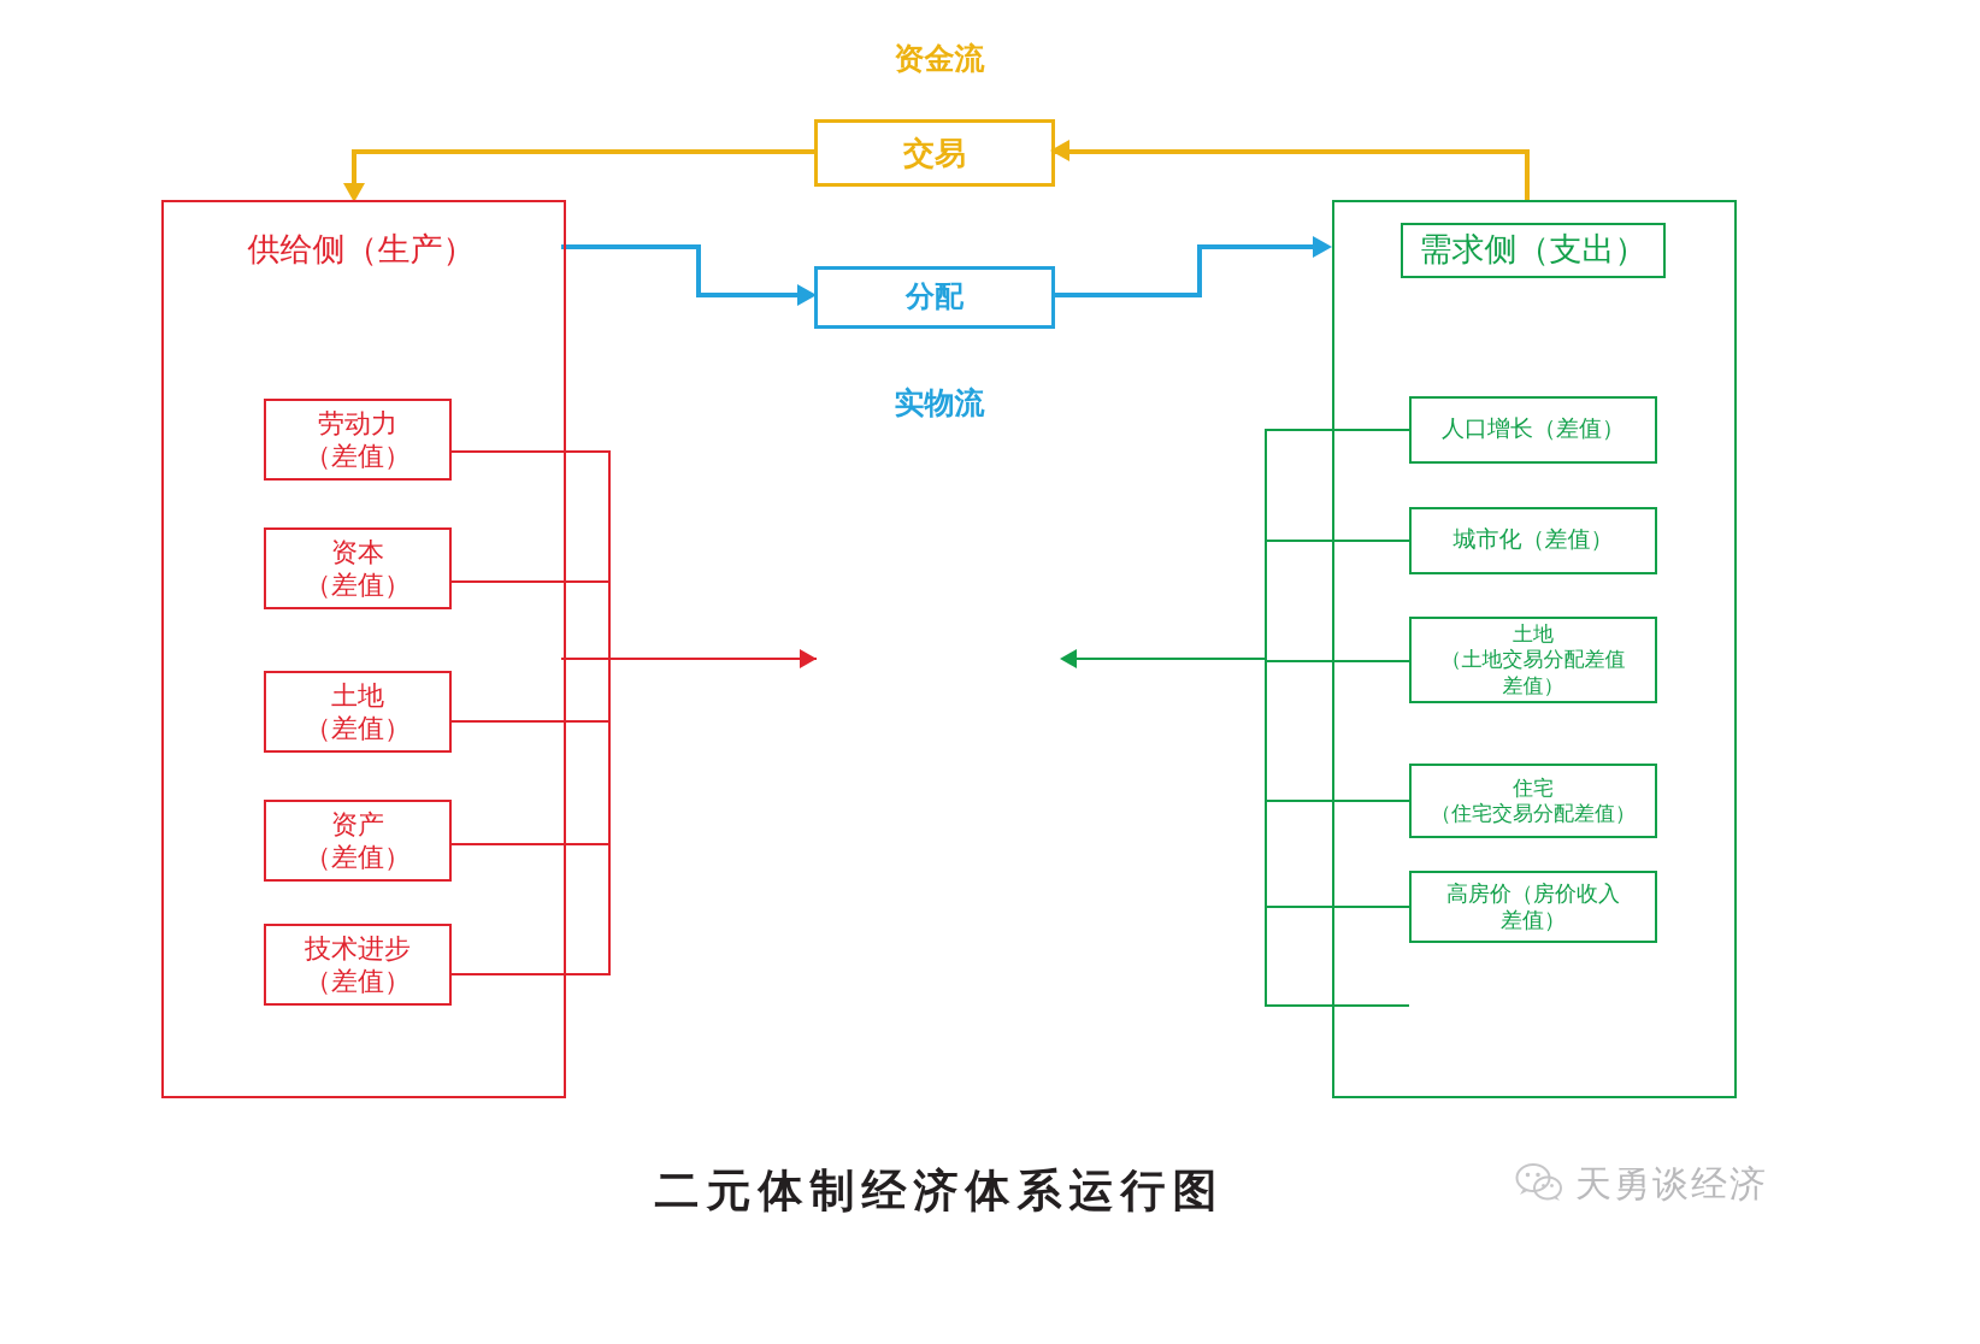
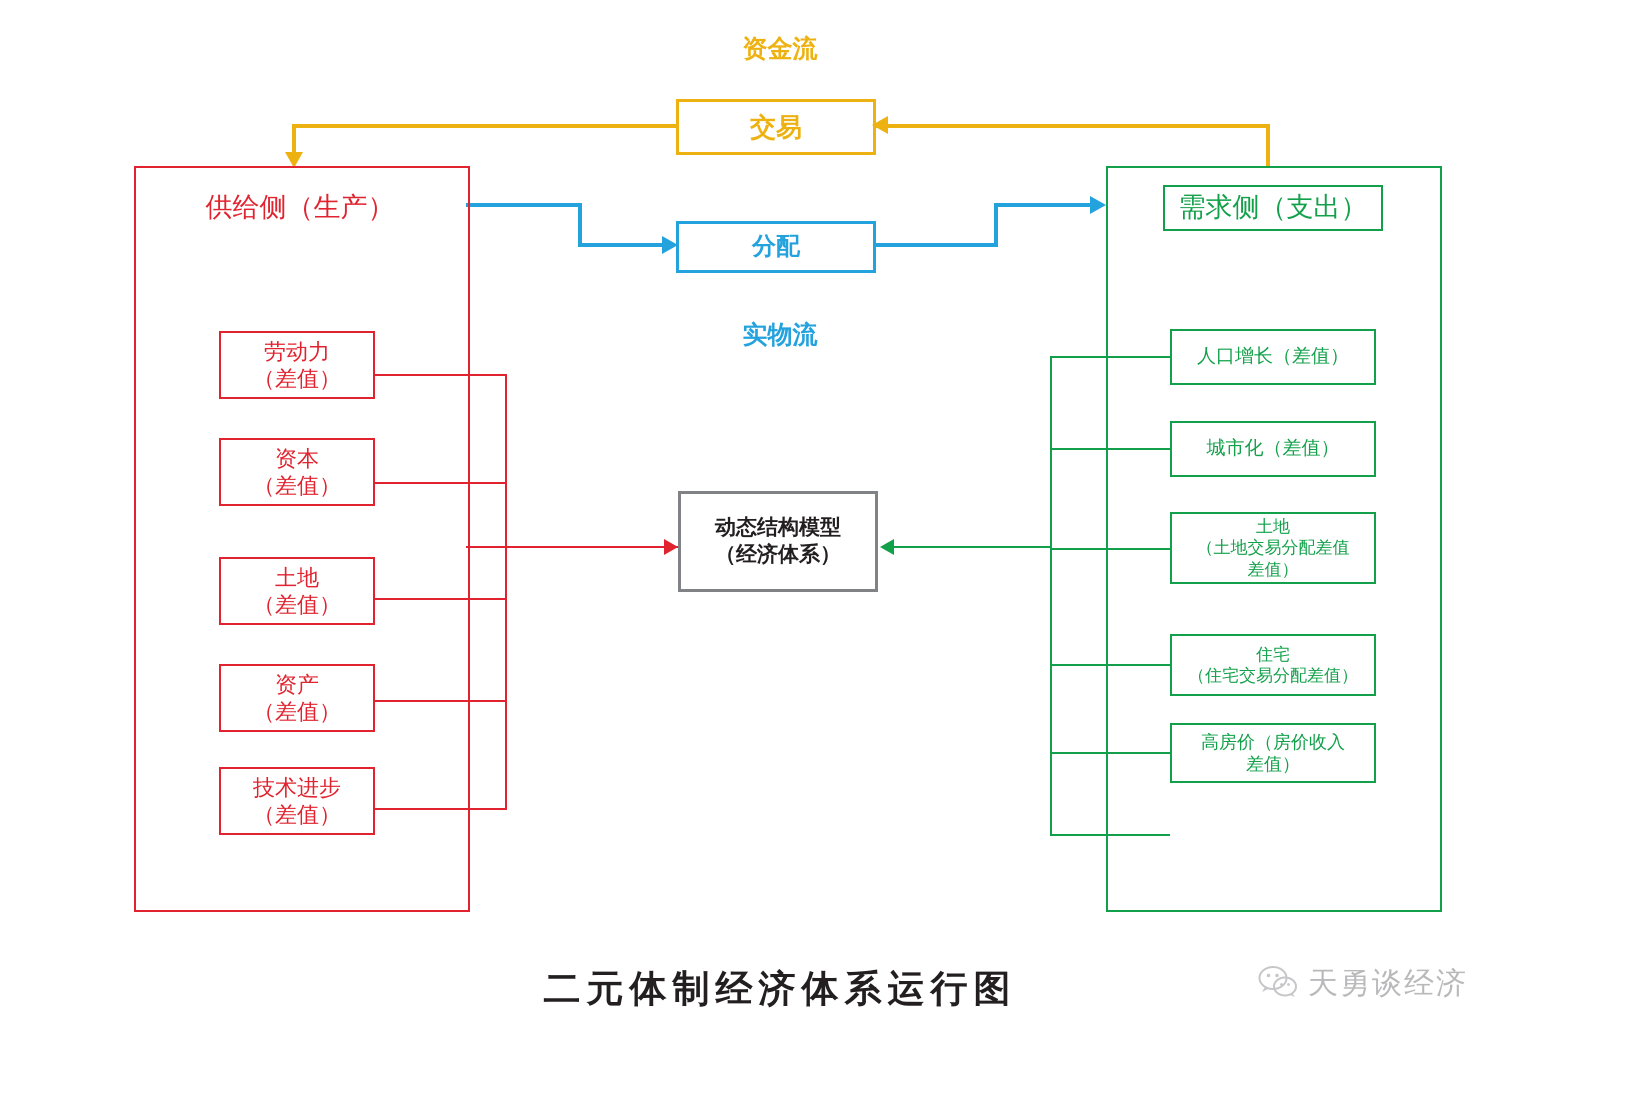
  资金流
  实物流
  交易
  分配
  供给侧（生产）
  劳动力
  （差值）
  资本
  （差值）
  土地
  （差值）
  资产
  （差值）
  技术进步
  （差值）
+ 动态结构模型
+ （经济体系）
  需求侧（支出）
  人口增长（差值）
  城市化（差值）
  土地
  （土地交易分配差值
  差值）
  住宅
  （住宅交易分配差值）
  高房价（房价收入
  差值）
  二元体制经济体系运行图
  天勇谈经济
